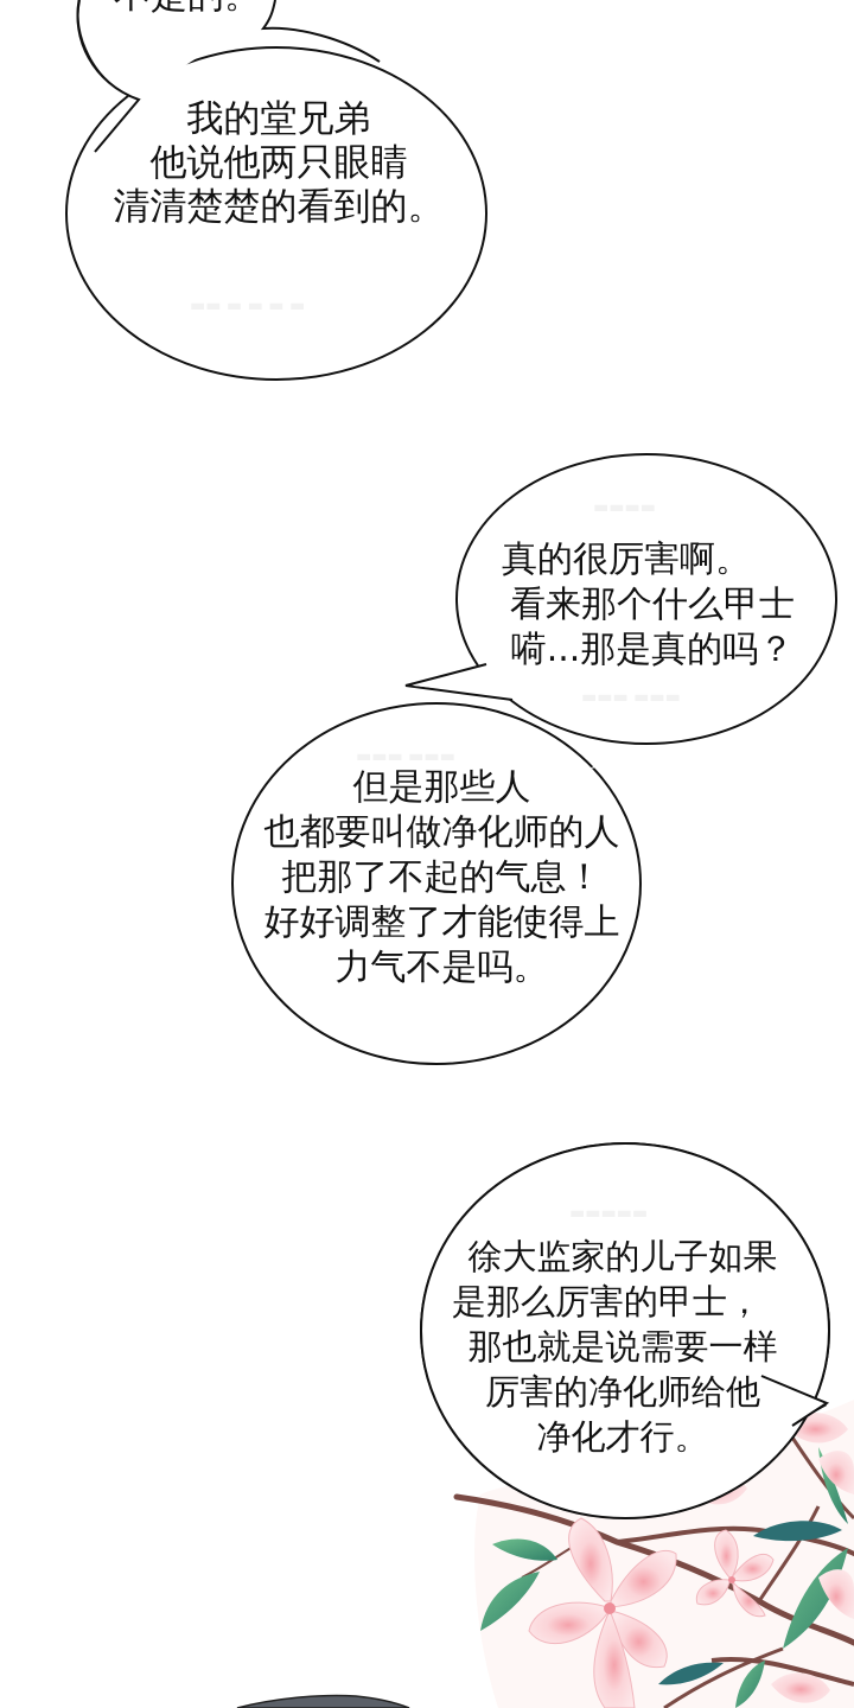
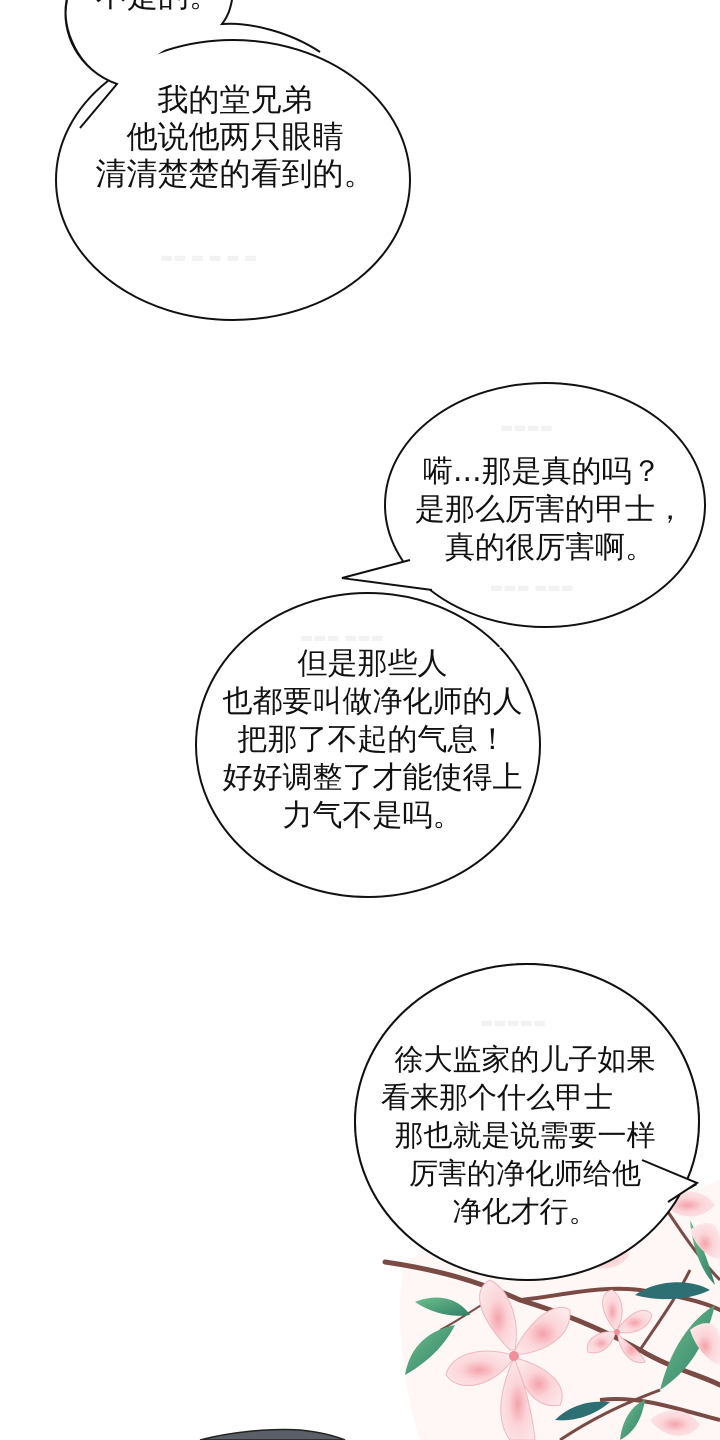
  我的堂兄弟
  他说他两只眼睛
  清清楚楚的看到的。
- 真的很厉害啊。
+ 嗬...那是真的吗？
- 看来那个什么甲士
+ 是那么厉害的甲士，
- 嗬...那是真的吗？
+ 真的很厉害啊。
  但是那些人
  也都要叫做净化师的人
  把那了不起的气息！
  好好调整了才能使得上
  力气不是吗。
  徐大监家的儿子如果
- 是那么厉害的甲士，
+ 看来那个什么甲士
  那也就是说需要一样
  厉害的净化师给他
  净化才行。
